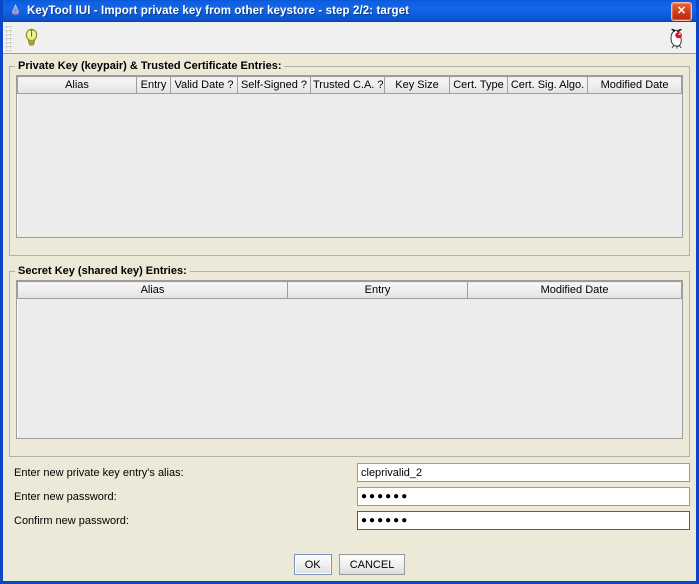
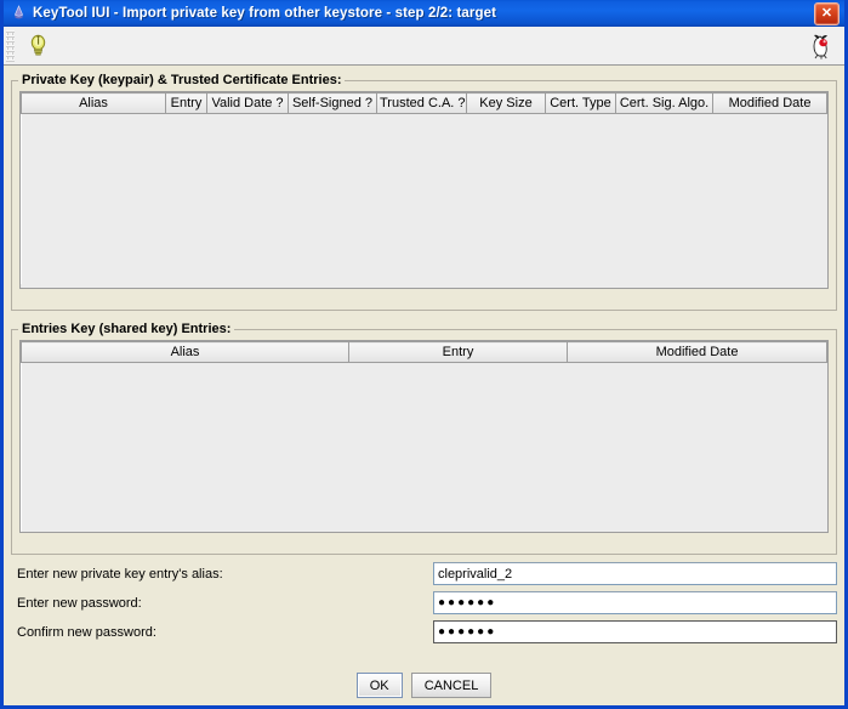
  KeyTool IUI - Import private key from other keystore - step 2/2: target
  ✕
  Private Key (keypair) & Trusted Certificate Entries:
  Alias	Entry	Valid Date ?	Self-Signed ?	Trusted C.A. ?	Key Size	Cert. Type	Cert. Sig. Algo.	Modified Date
- Secret Key (shared key) Entries:
+ Entries Key (shared key) Entries:
  Alias	Entry	Modified Date
  Enter new private key entry's alias:
  cleprivalid_2
  Enter new password:
  ●●●●●●
  Confirm new password:
  ●●●●●●
  OK
  CANCEL
